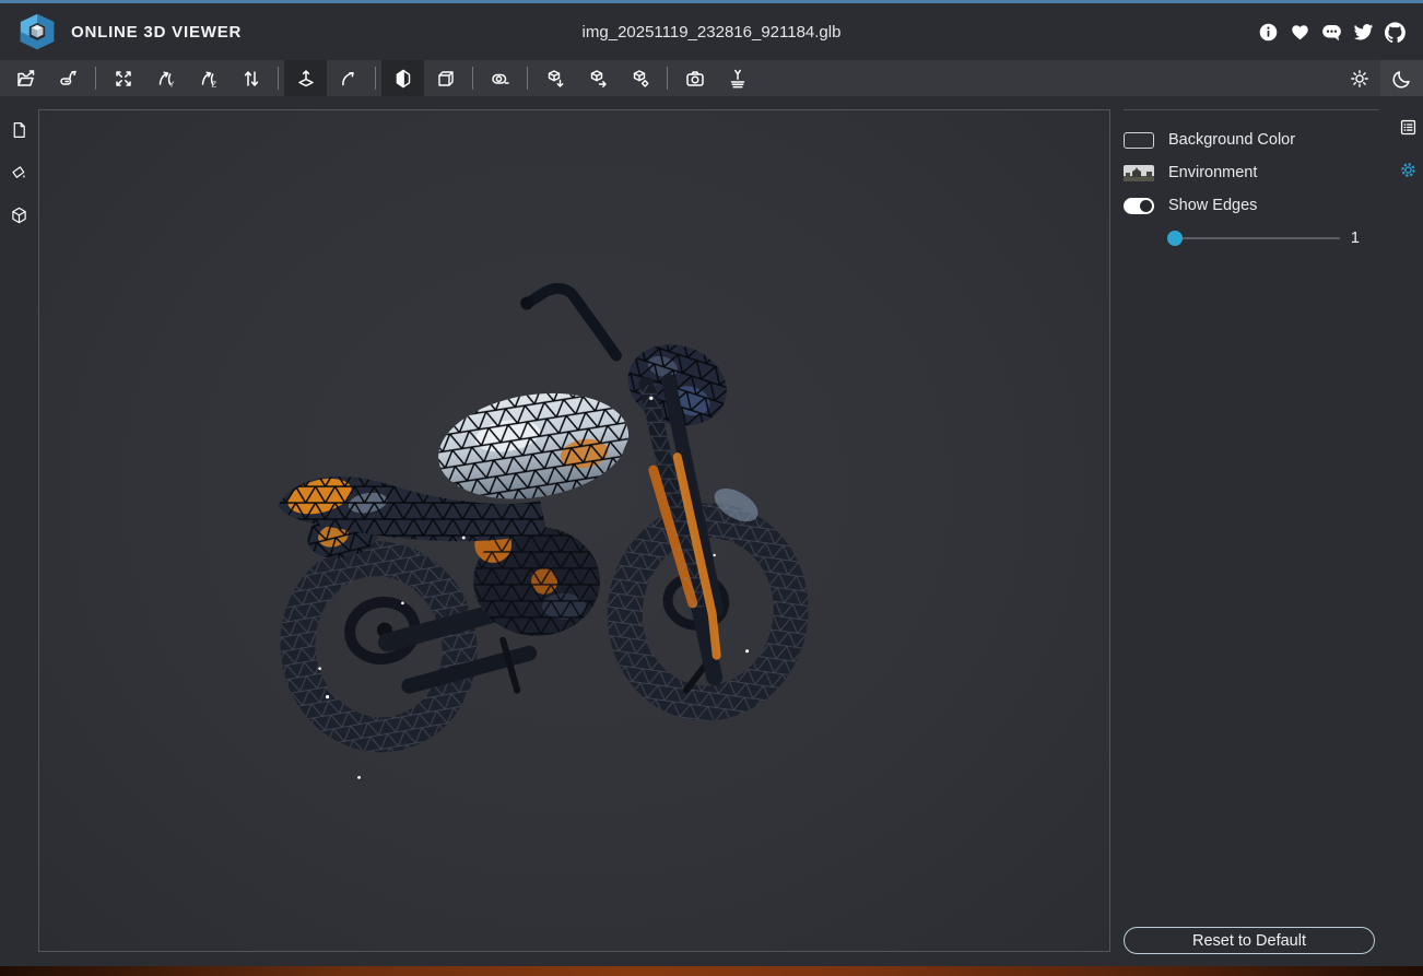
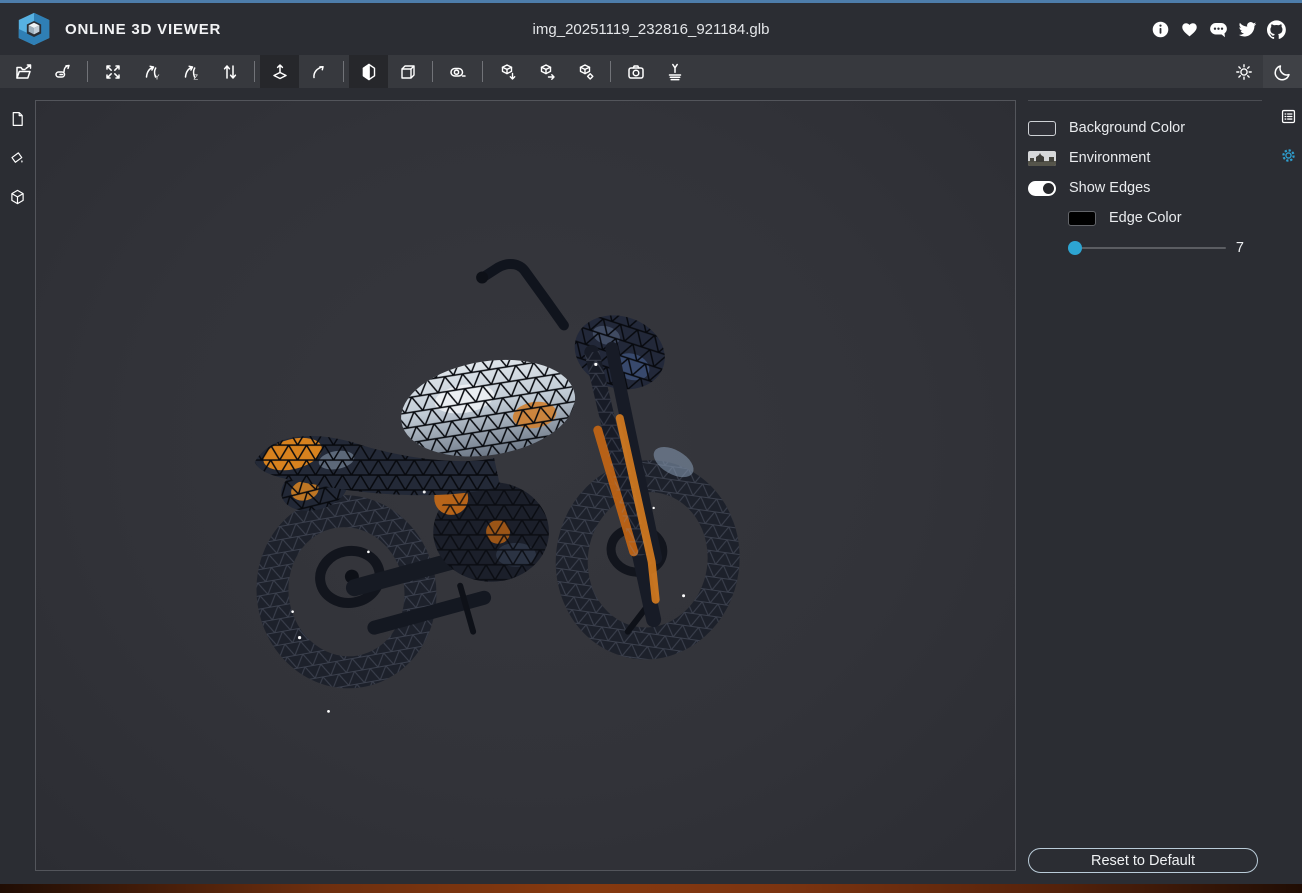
  ONLINE 3D VIEWER
  img_20251119_232816_921184.glb
  Y
  Z
  Background Color
  Environment
  Show Edges
+ Edge Color
- 1
+ 7
  Reset to Default
